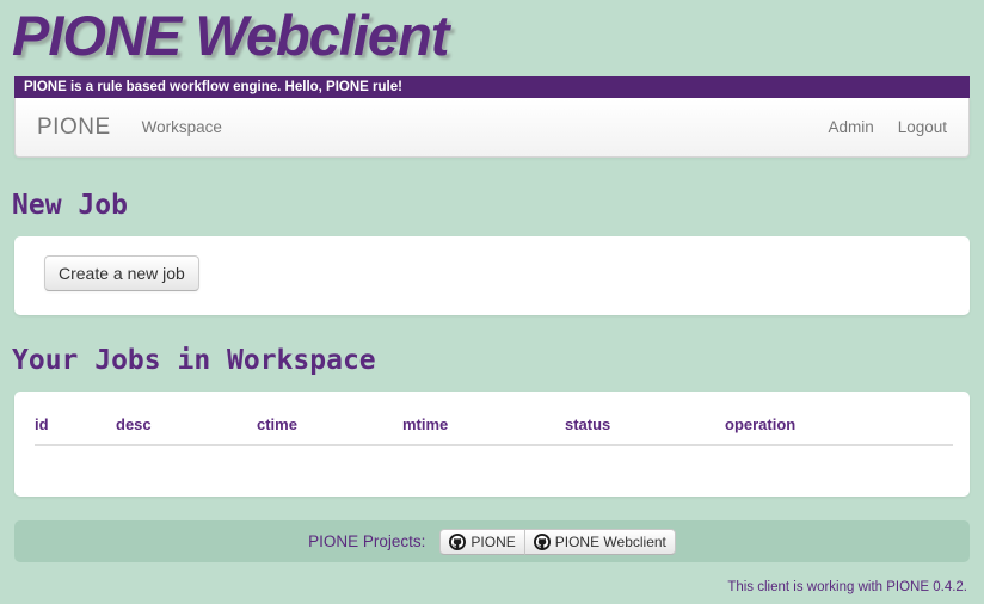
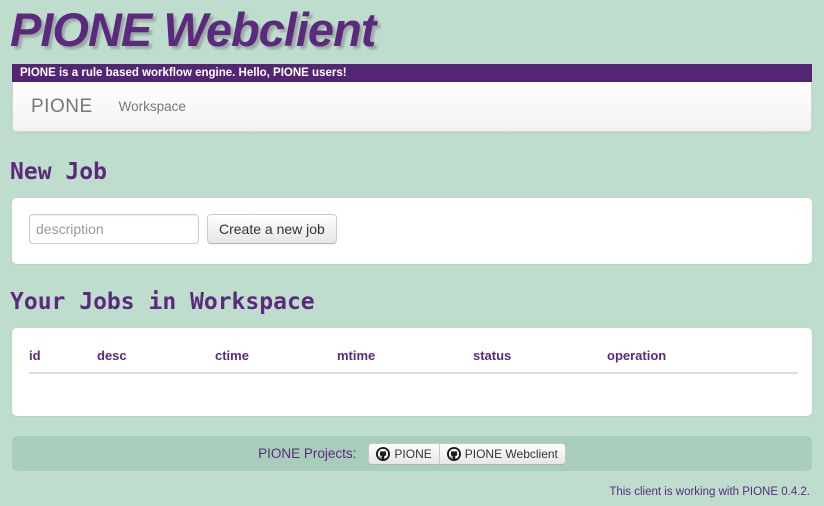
  PIONE Webclient
- PIONE is a rule based workflow engine. Hello, PIONE rule!
+ PIONE is a rule based workflow engine. Hello, PIONE users!
  PIONE
  Workspace
- Admin
- Logout
  New Job
+ description
  Create a new job
  Your Jobs in Workspace
  id	desc	ctime	mtime	status	operation
  PIONE Projects:
  PIONE
  PIONE Webclient
  This client is working with PIONE 0.4.2.
